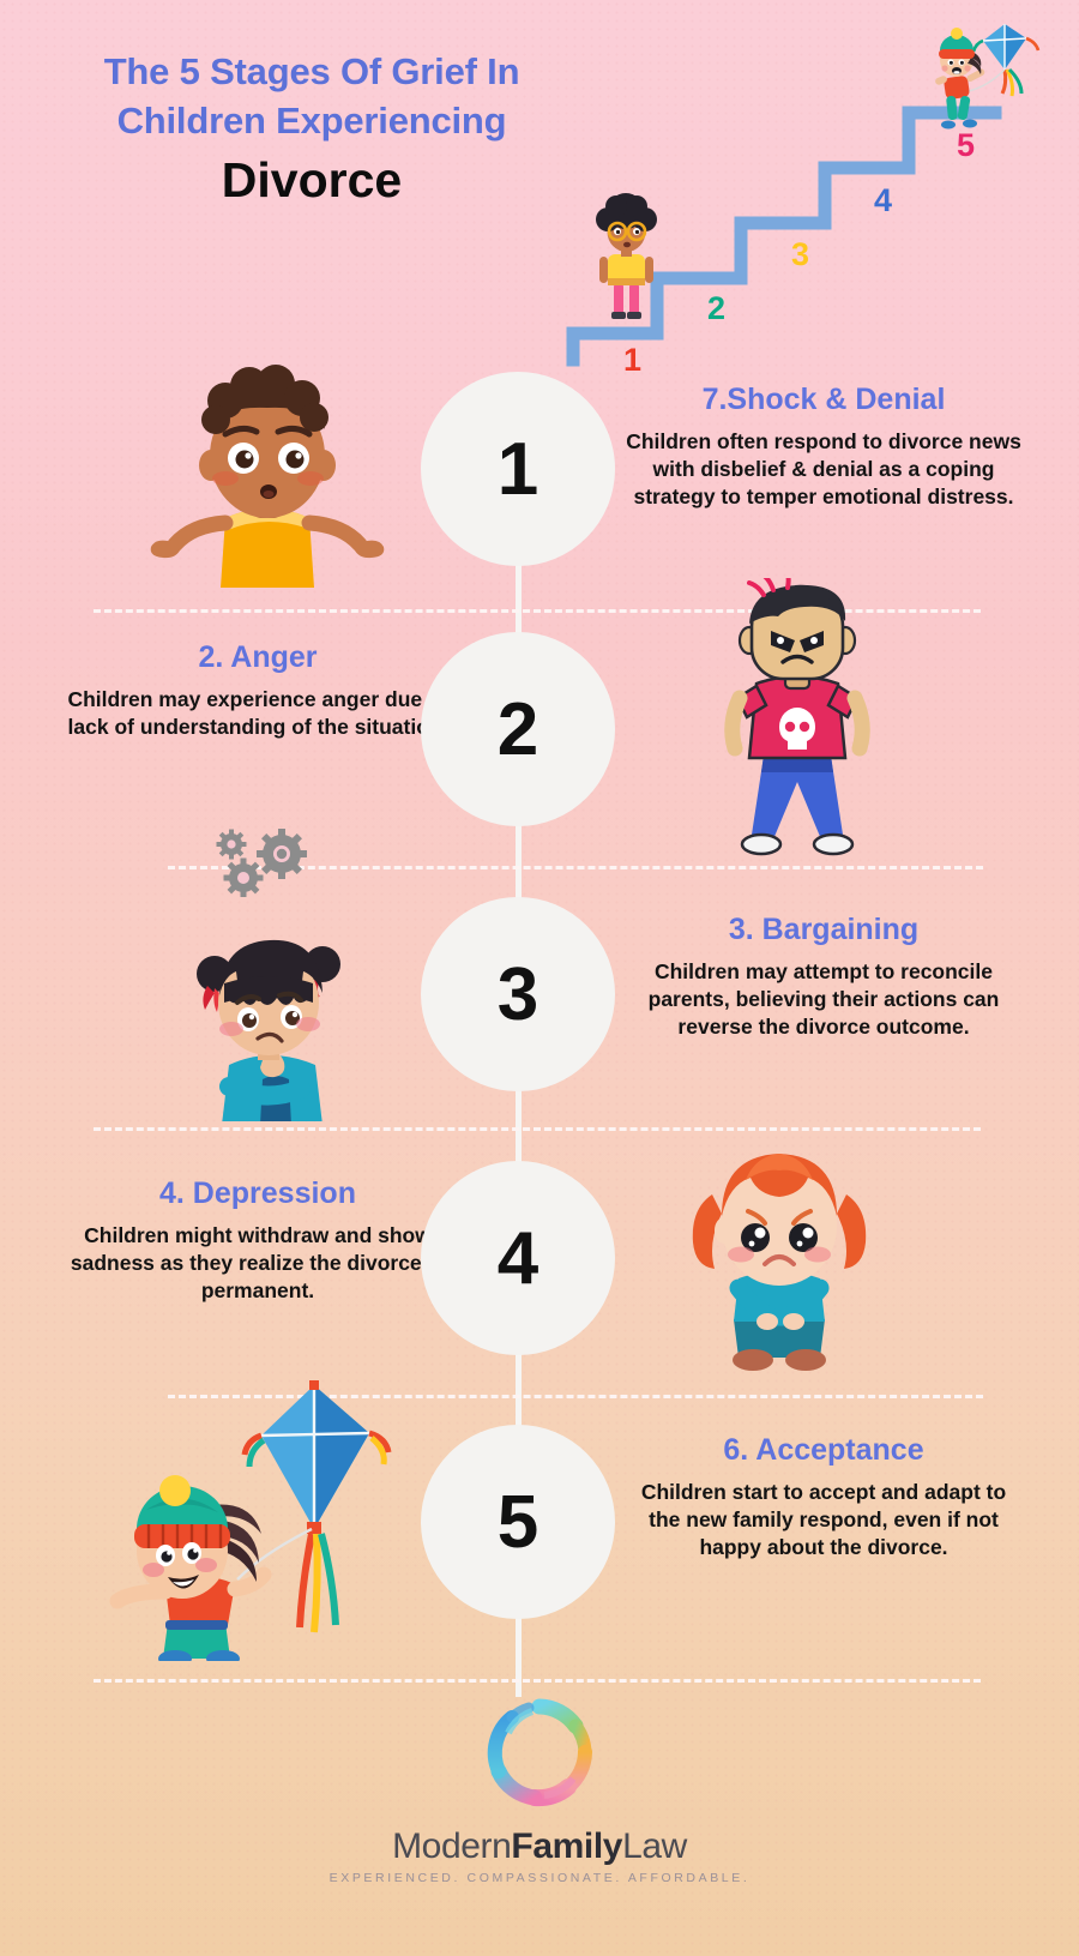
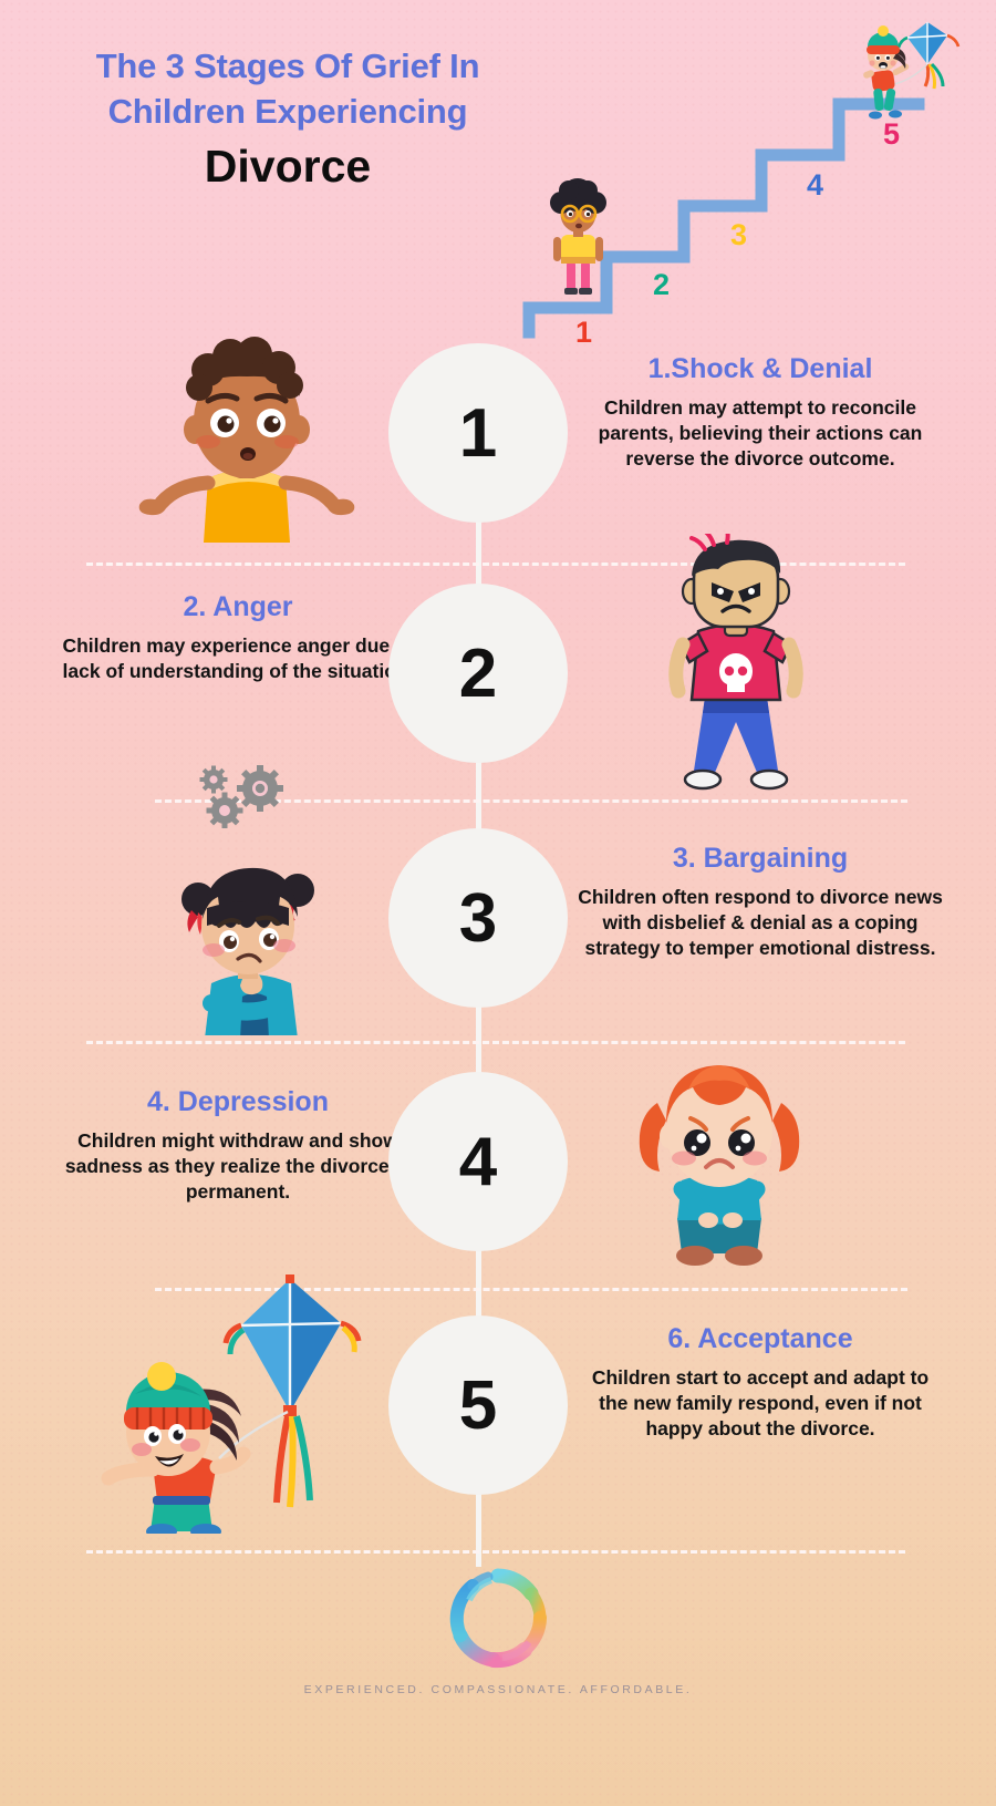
- The 5 Stages Of Grief In
+ The 3 Stages Of Grief In
  Children Experiencing
  Divorce
  1
  2
  3
  4
  5
  1
- 7.Shock & Denial
+ 1.Shock & Denial
- Children often respond to divorce news with disbelief & denial as a coping strategy to temper emotional distress.
+ Children may attempt to reconcile parents, believing their actions can reverse the divorce outcome.
  2
  2. Anger
  Children may experience anger due lack of understanding of the situati
  3
  3. Bargaining
- Children may attempt to reconcile parents, believing their actions can reverse the divorce outcome.
+ Children often respond to divorce news with disbelief & denial as a coping strategy to temper emotional distress.
  4
  4. Depression
  Children might withdraw and sho sadness as they realize the divorce permanent.
  5
  6. Acceptance
  Children start to accept and adapt to the new family respond, even if not happy about the divorce.
- ModernFamilyLaw
  EXPERIENCED. COMPASSIONATE. AFFORDABLE.
